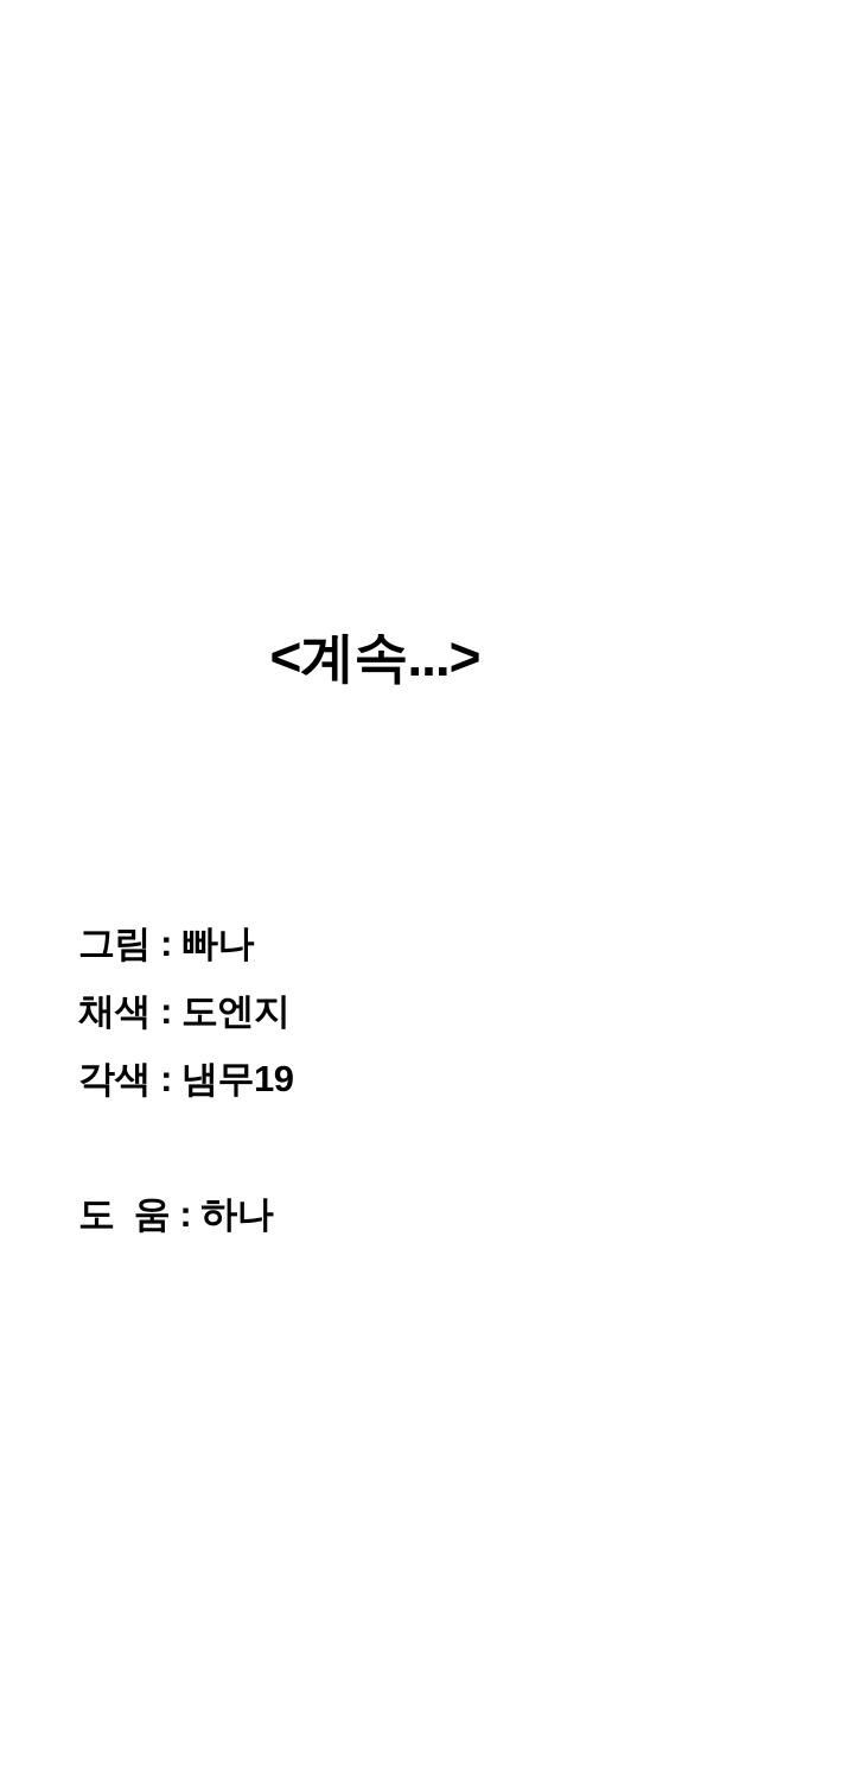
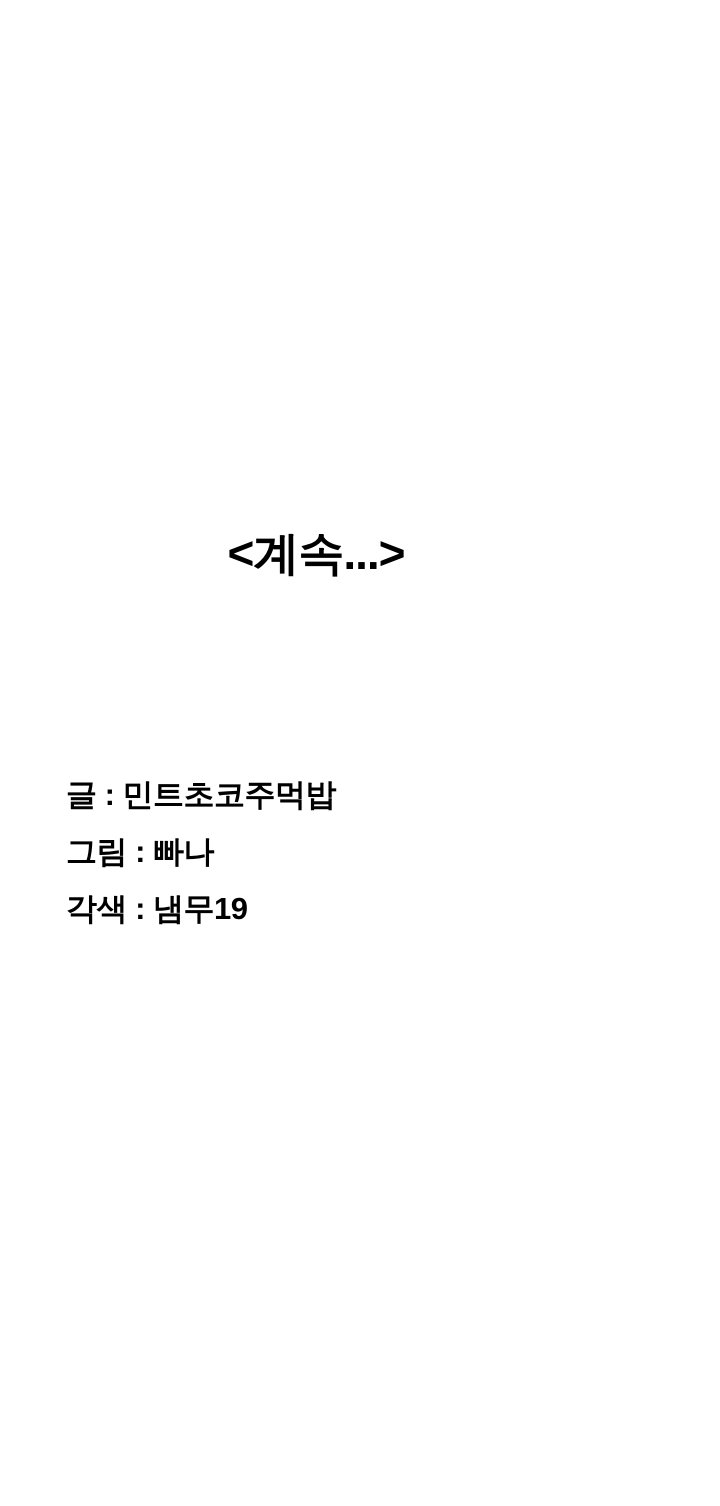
  <계속...>
+ 글 : 민트초코주먹밥
  그림 : 빠나
- 채색 : 도엔지
  각색 : 냄무19
- 도 움 : 하나
